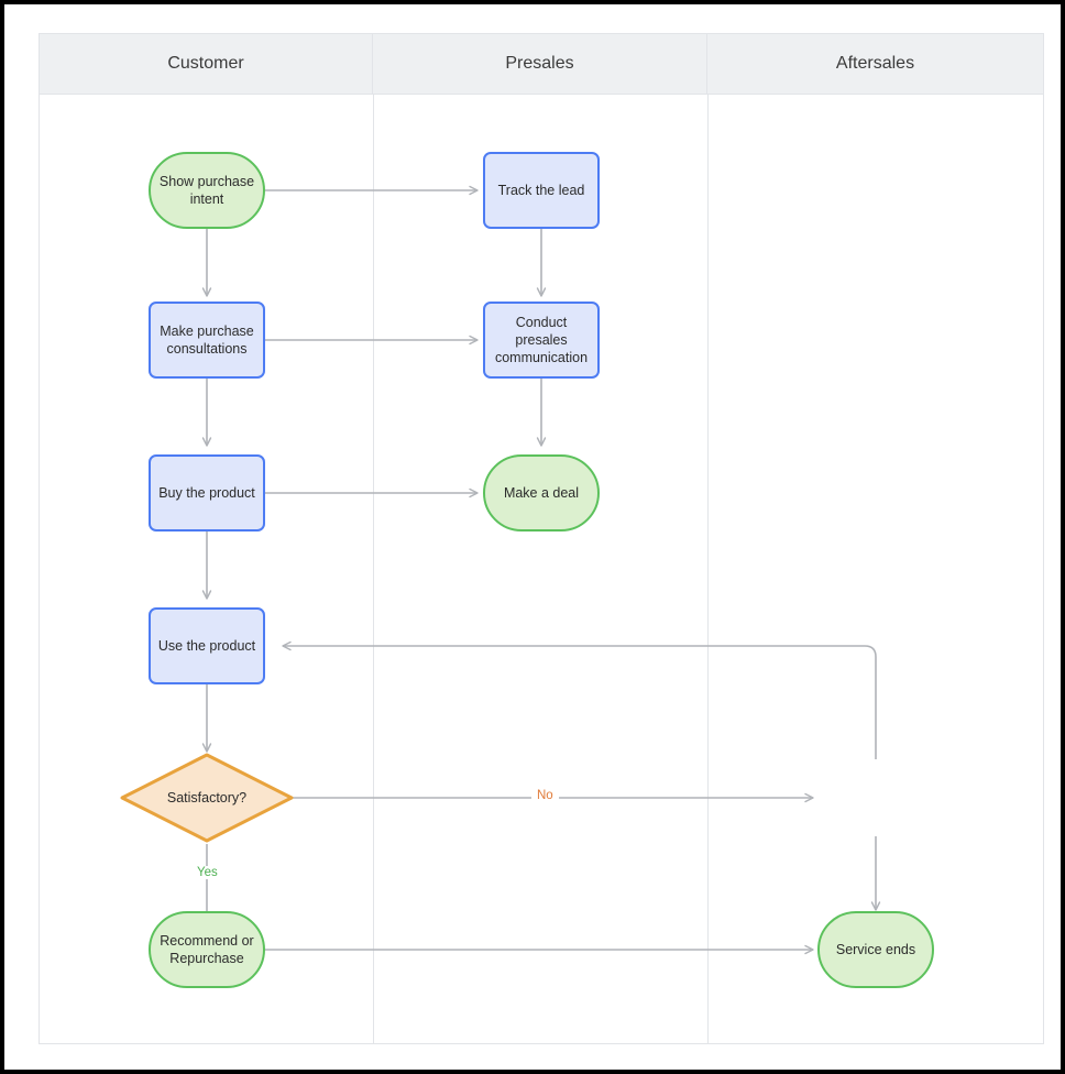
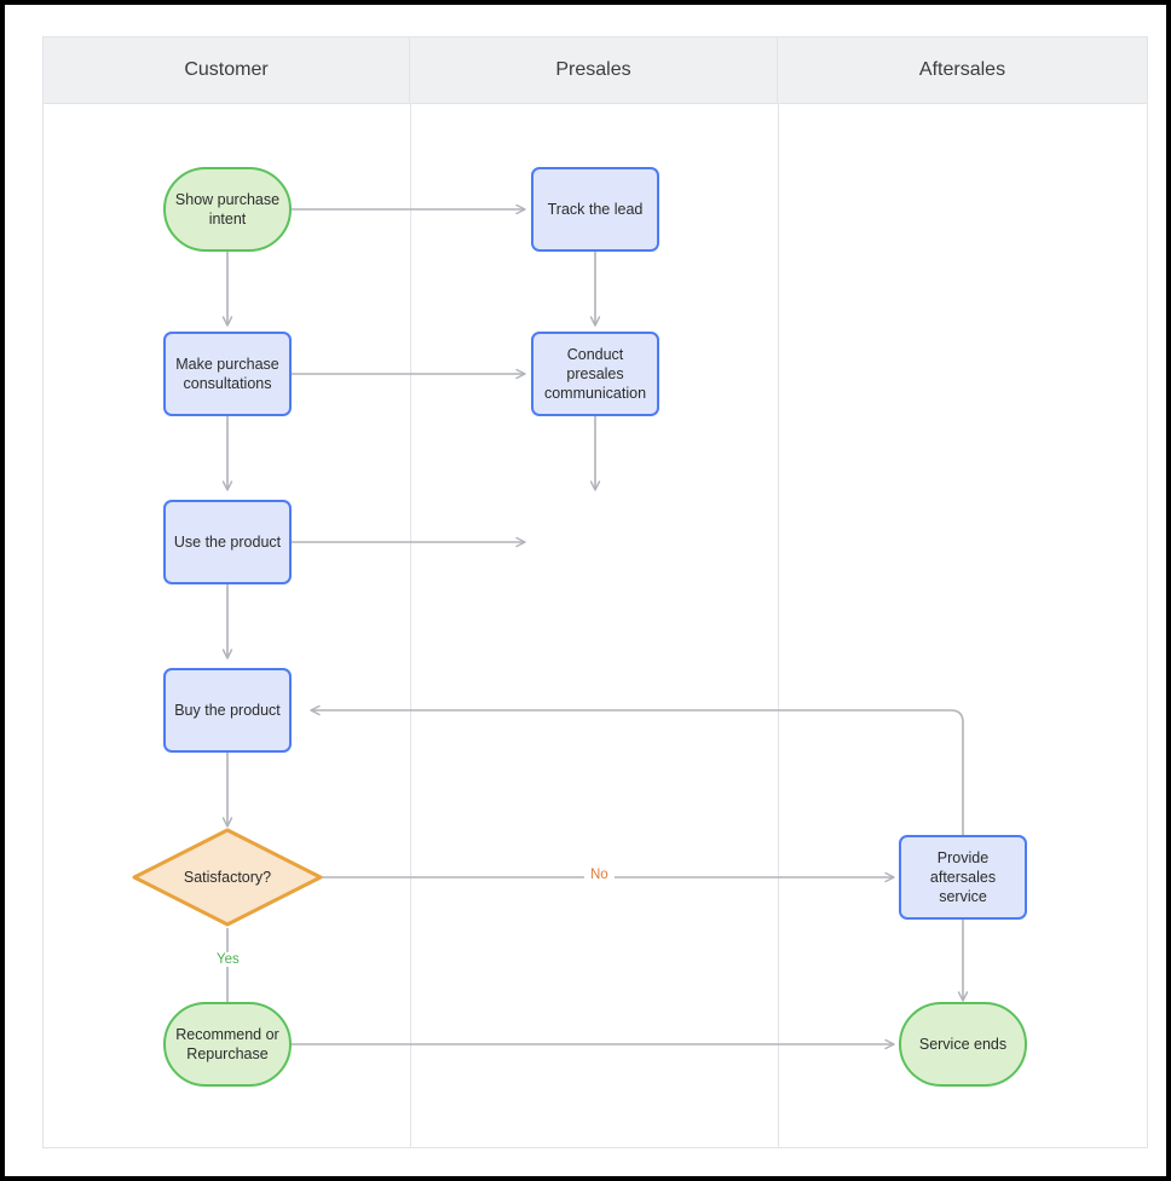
  Customer
  Presales
  Aftersales
  Show purchase intent
  Track the lead
  Make purchase consultations
  Conduct presales communication
- Buy the product
+ Use the product
- Make a deal
- Use the product
+ Buy the product
  Satisfactory?
+ Provide aftersales service
  Recommend or Repurchase
  Service ends
  No
  Yes
